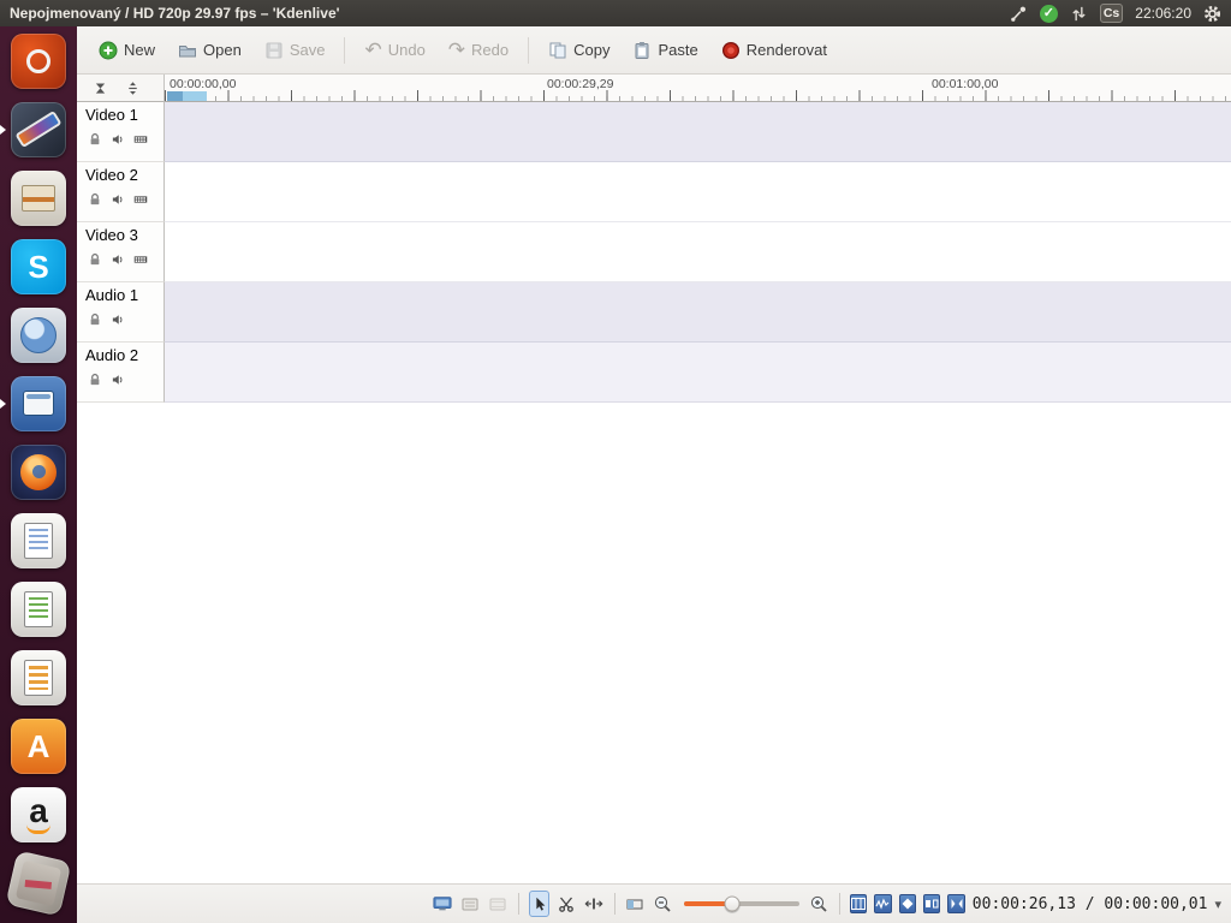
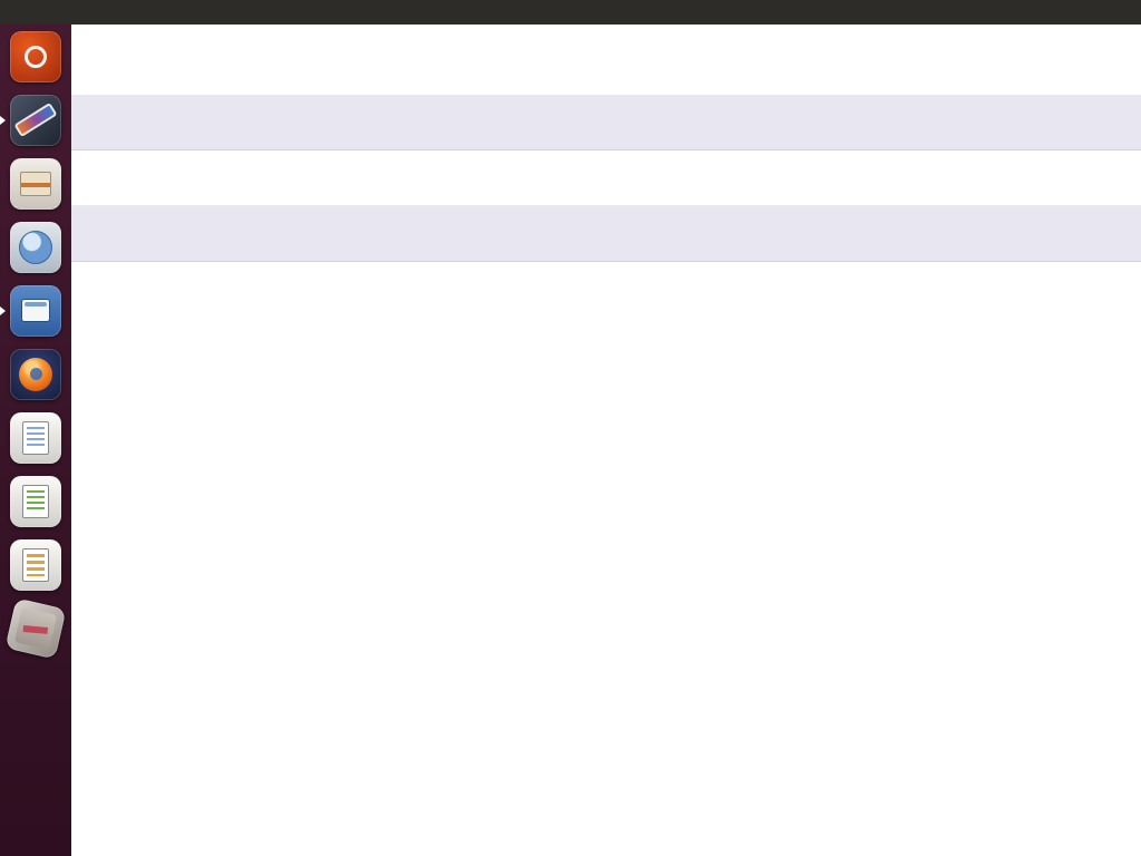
- Nepojmenovaný / HD 720p 29.97 fps – 'Kdenlive'
- ✓
- Cs
- 22:06:20
- S
- A
- a
- New
- Open
- Save
- ↶
- Undo
- ↷
- Redo
- Copy
- Paste
- Renderovat
- 00:00:00,00
- 00:00:29,29
- 00:01:00,00
- Video 1
- Video 2
- Video 3
- Audio 1
- Audio 2
- 00:00:26,13 / 00:00:00,01
- ▾
